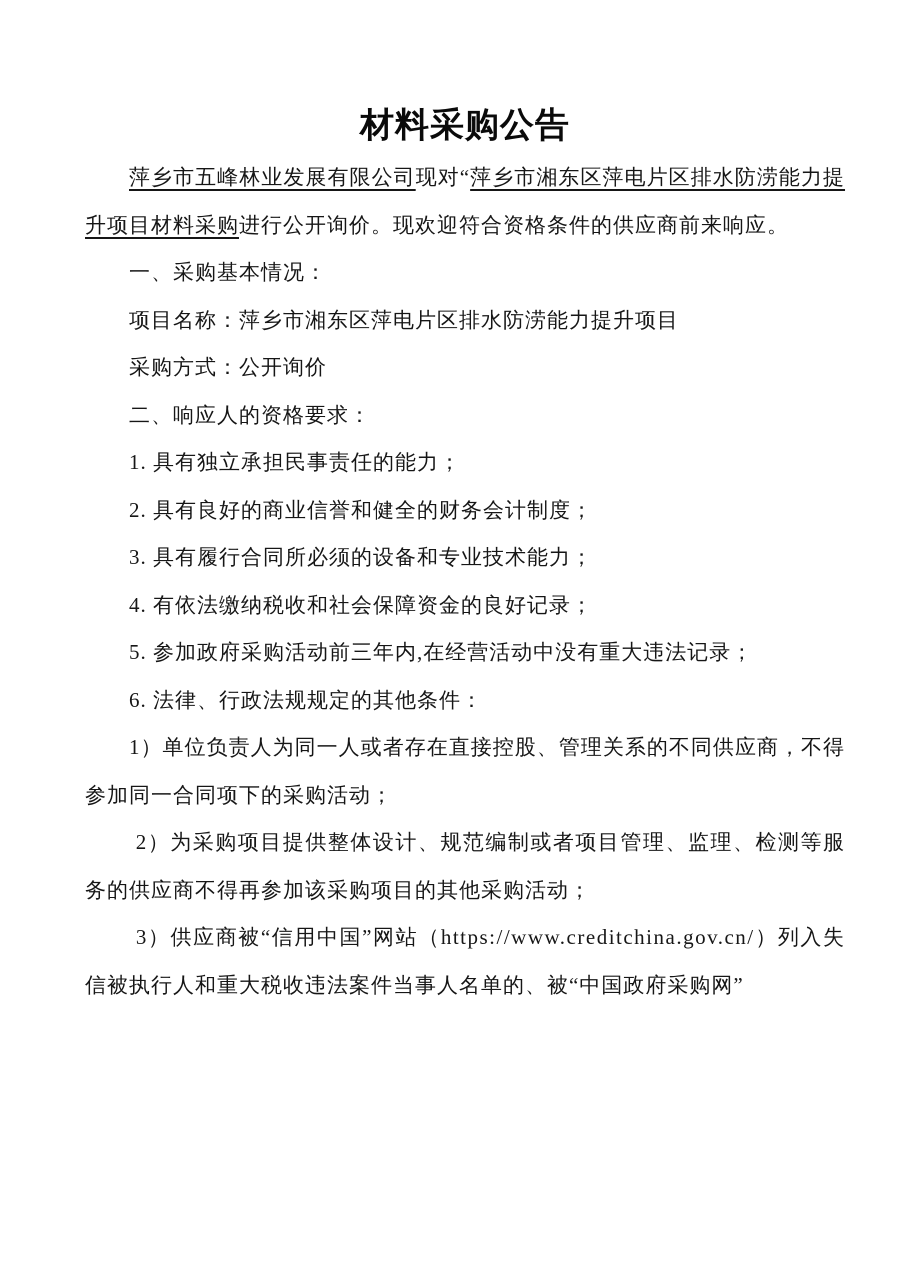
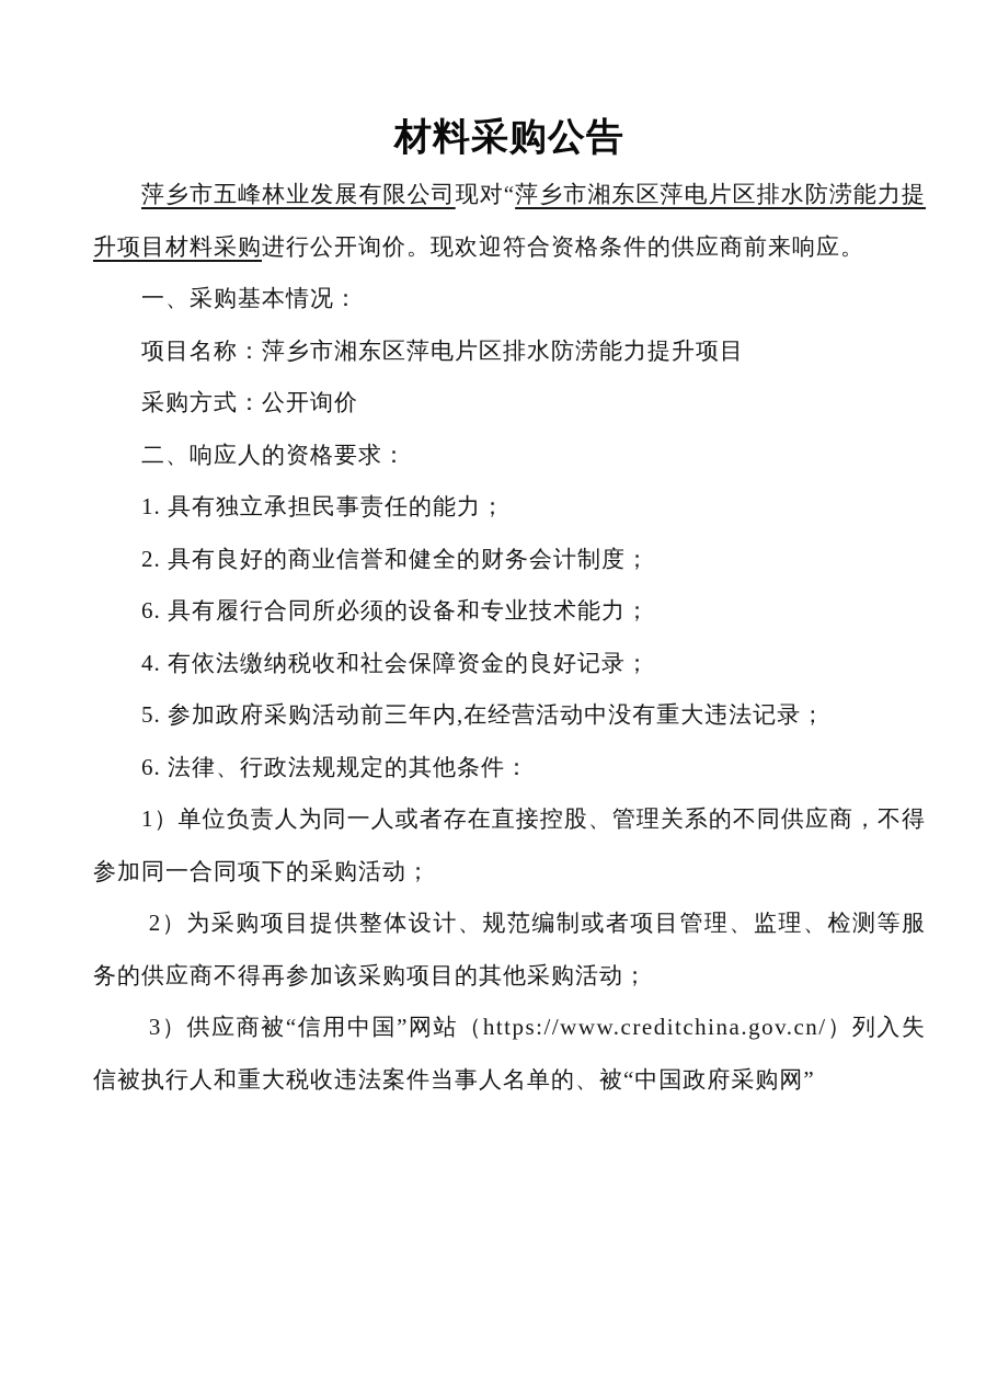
  材料采购公告
  萍乡市五峰林业发展有限公司现对“萍乡市湘东区萍电片区排水防涝能力提升项目材料采购进行公开询价。现欢迎符合资格条件的供应商前来响应。
  一、采购基本情况：
  项目名称：萍乡市湘东区萍电片区排水防涝能力提升项目
  采购方式：公开询价
  二、响应人的资格要求：
  1. 具有独立承担民事责任的能力；
  2. 具有良好的商业信誉和健全的财务会计制度；
- 3. 具有履行合同所必须的设备和专业技术能力；
+ 6. 具有履行合同所必须的设备和专业技术能力；
  4. 有依法缴纳税收和社会保障资金的良好记录；
  5. 参加政府采购活动前三年内,在经营活动中没有重大违法记录；
  6. 法律、行政法规规定的其他条件：
  1）单位负责人为同一人或者存在直接控股、管理关系的不同供应商，不得参加同一合同项下的采购活动；
  2）为采购项目提供整体设计、规范编制或者项目管理、监理、检测等服务的供应商不得再参加该采购项目的其他采购活动；
  3）供应商被“信用中国”网站（https://www.creditchina.gov.cn/）列入失信被执行人和重大税收违法案件当事人名单的、被“中国政府采购网”
